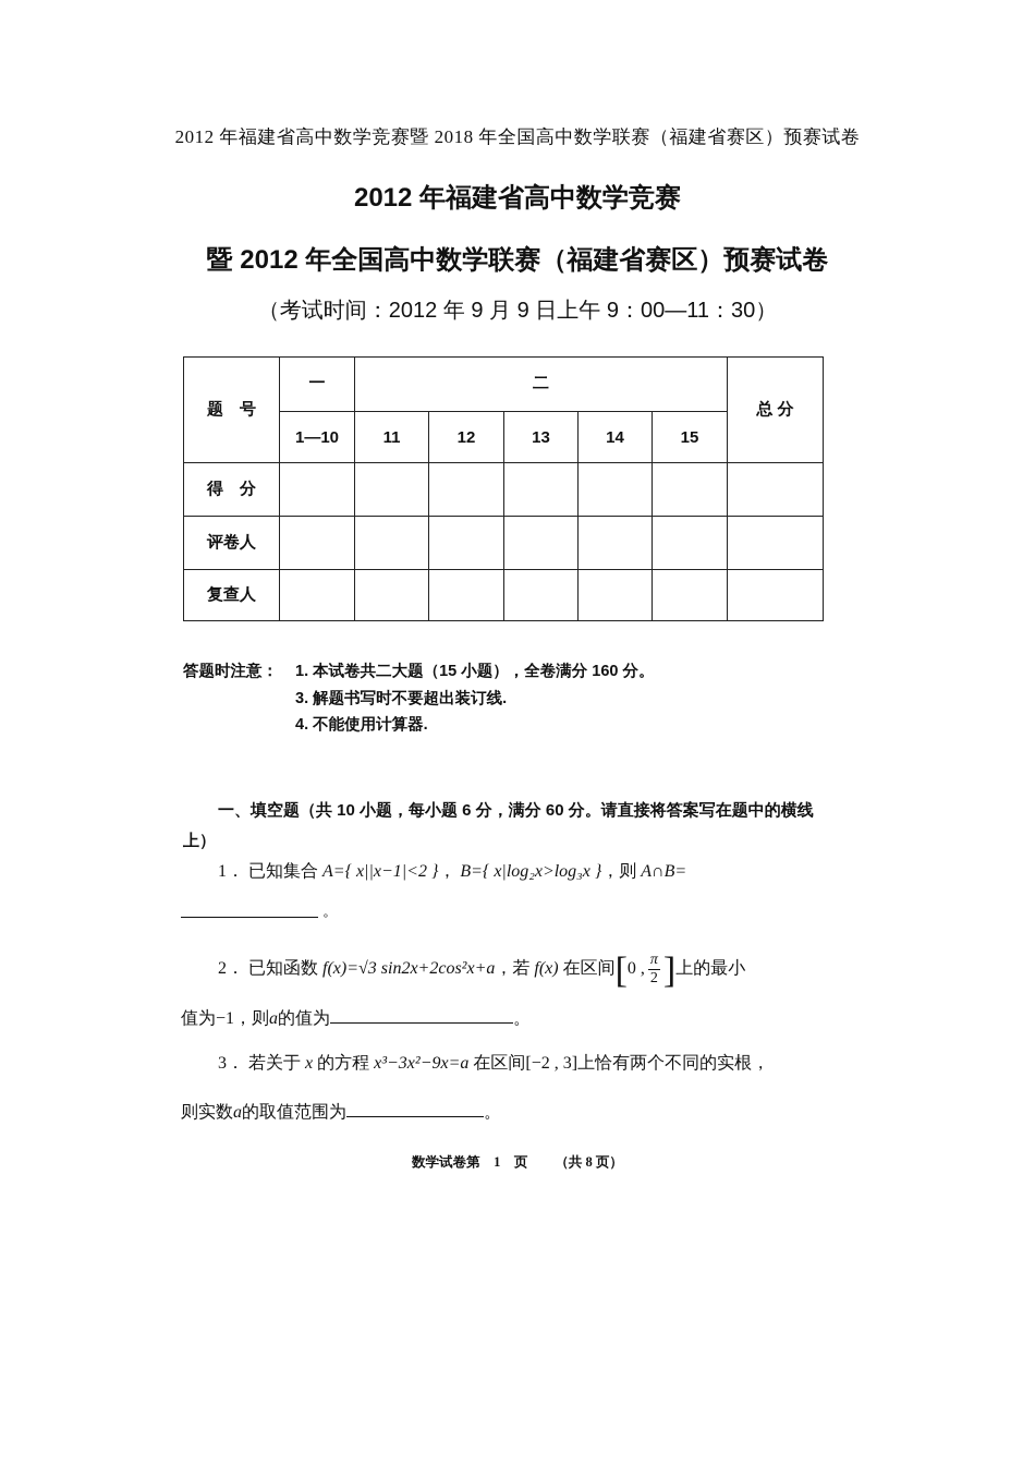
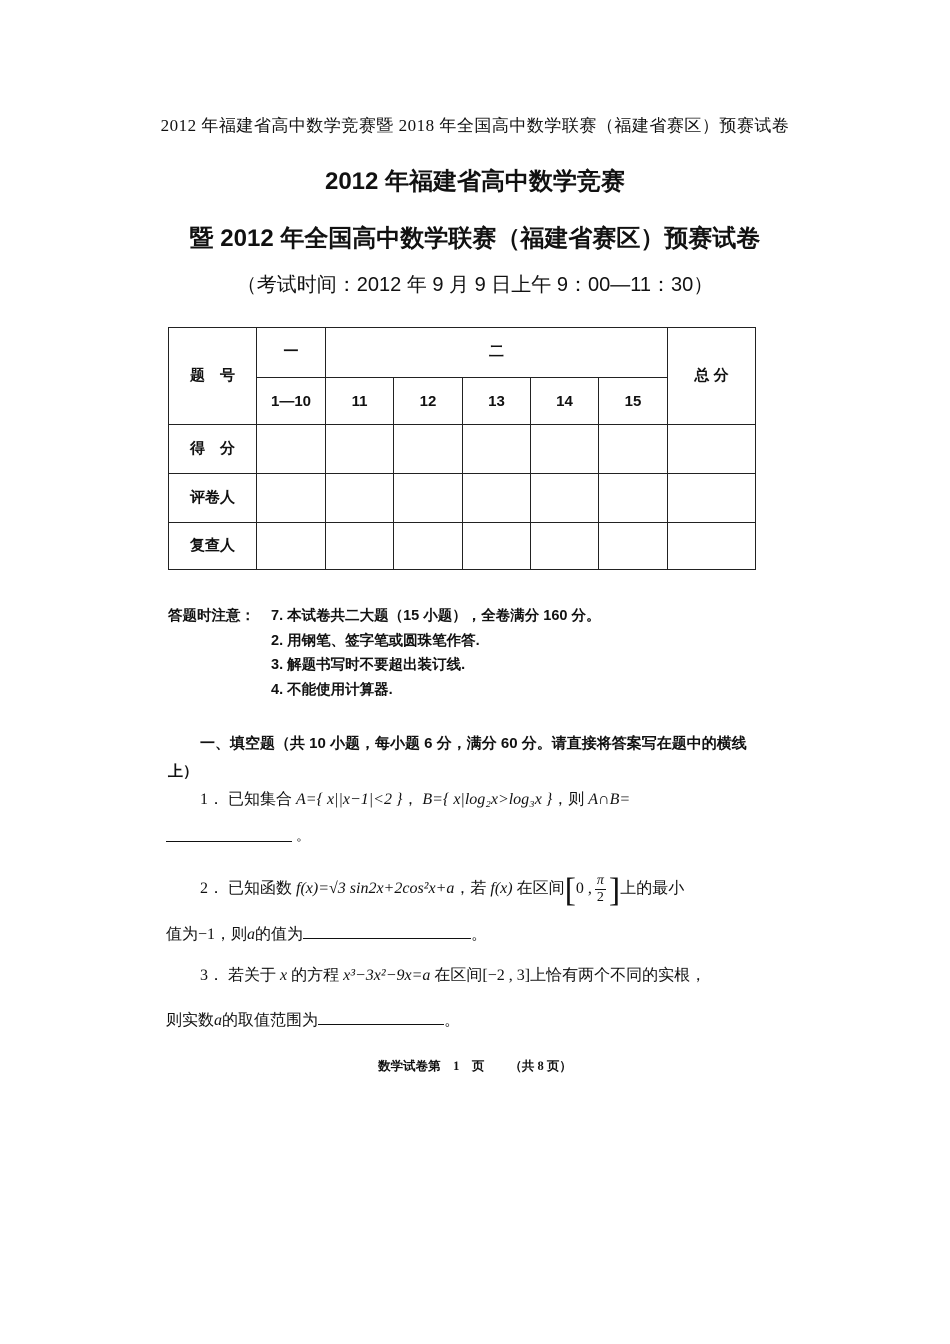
  2012 年福建省高中数学竞赛暨 2018 年全国高中数学联赛（福建省赛区）预赛试卷
  2012 年福建省高中数学竞赛
  暨 2012 年全国高中数学联赛（福建省赛区）预赛试卷
  （考试时间：2012 年 9 月 9 日上午 9：00—11：30）
  题 号
  一
  二
  总 分
  1—10
  11
  12
  13
  14
  15
  得 分
  评卷人
  复查人
  答题时注意：
- 1. 本试卷共二大题（15 小题），全卷满分 160 分。
+ 7. 本试卷共二大题（15 小题），全卷满分 160 分。
+ 2. 用钢笔、签字笔或圆珠笔作答.
  3. 解题书写时不要超出装订线.
  4. 不能使用计算器.
  一、填空题（共 10 小题，每小题 6 分，满分 60 分。请直接将答案写在题中的横线上）
  1． 已知集合 A={ x||x−1|<2 }， B={ x|log₂x>log₃x }，则 A∩B=
  。
  2． 已知函数 f(x)=√3 sin2x+2cos²x+a，若 f(x) 在区间[0 ,
  π
  2
  ]上的最小
  值为−1，则a的值为 。
  3． 若关于 x 的方程 x³−3x²−9x=a 在区间[−2 , 3]上恰有两个不同的实根，
  则实数a的取值范围为 。
  数学试卷第 1 页 （共 8 页）
